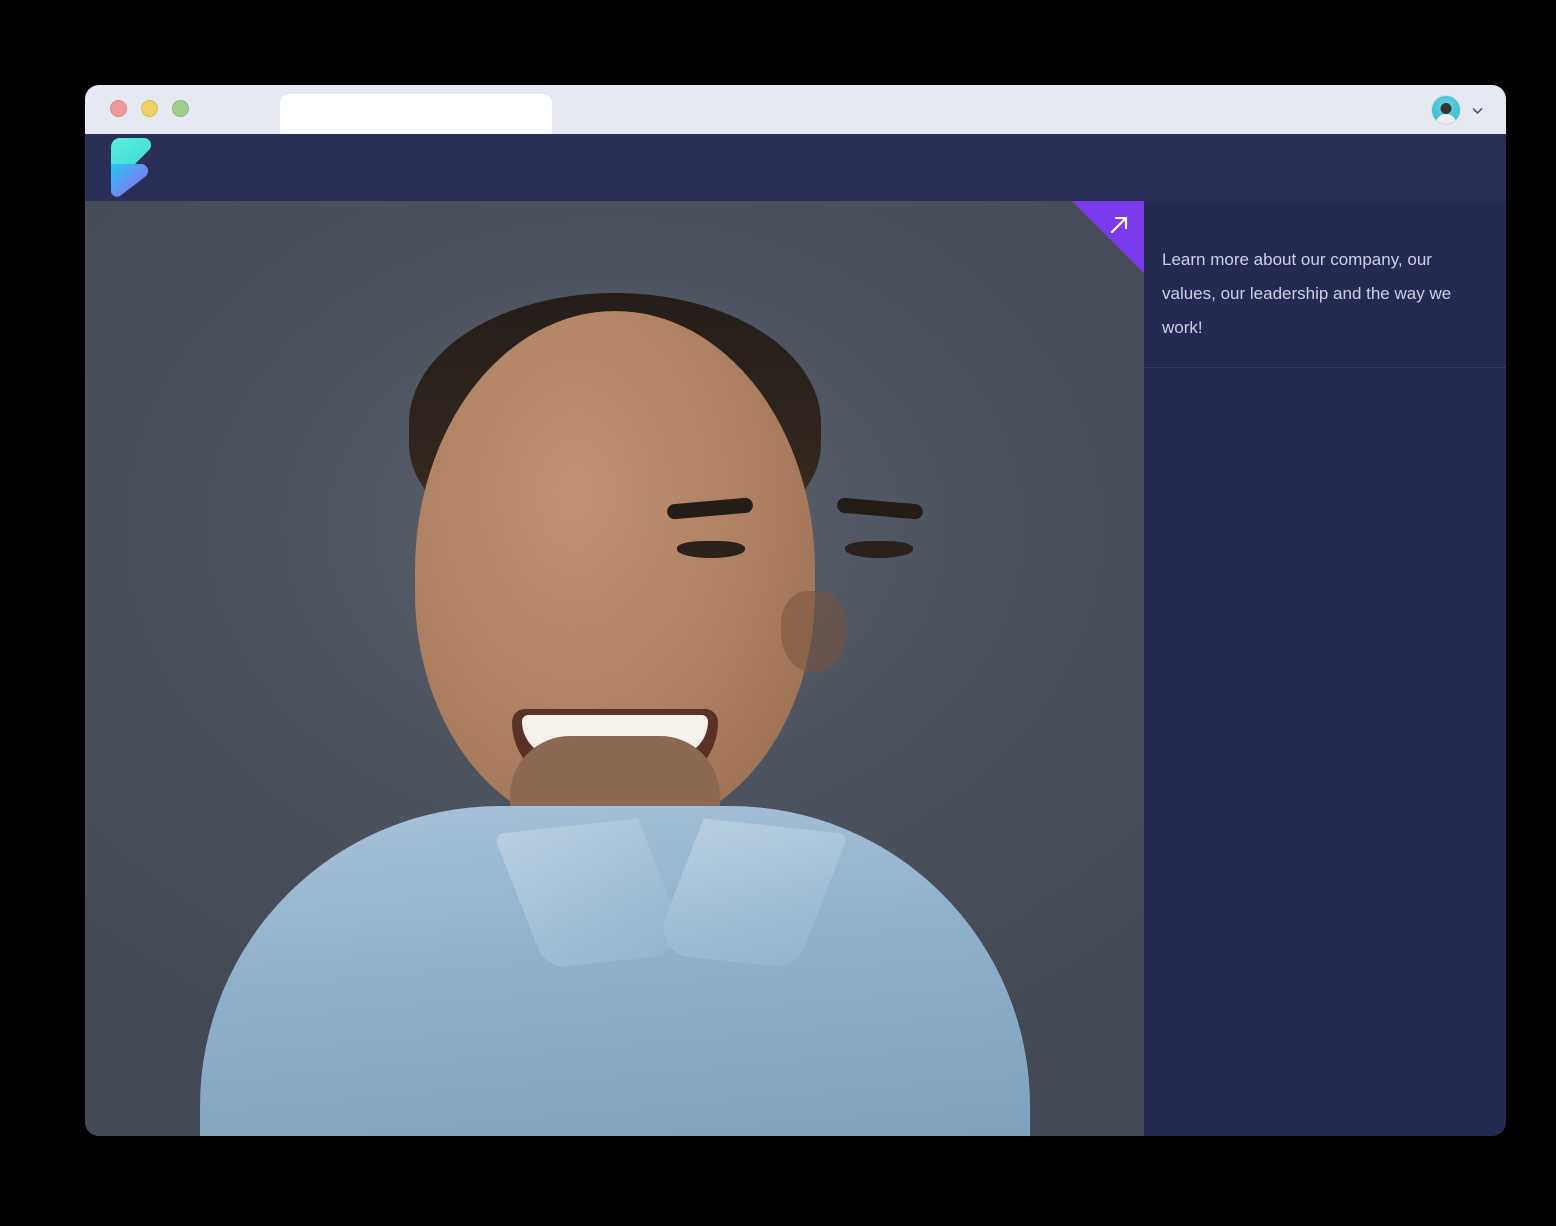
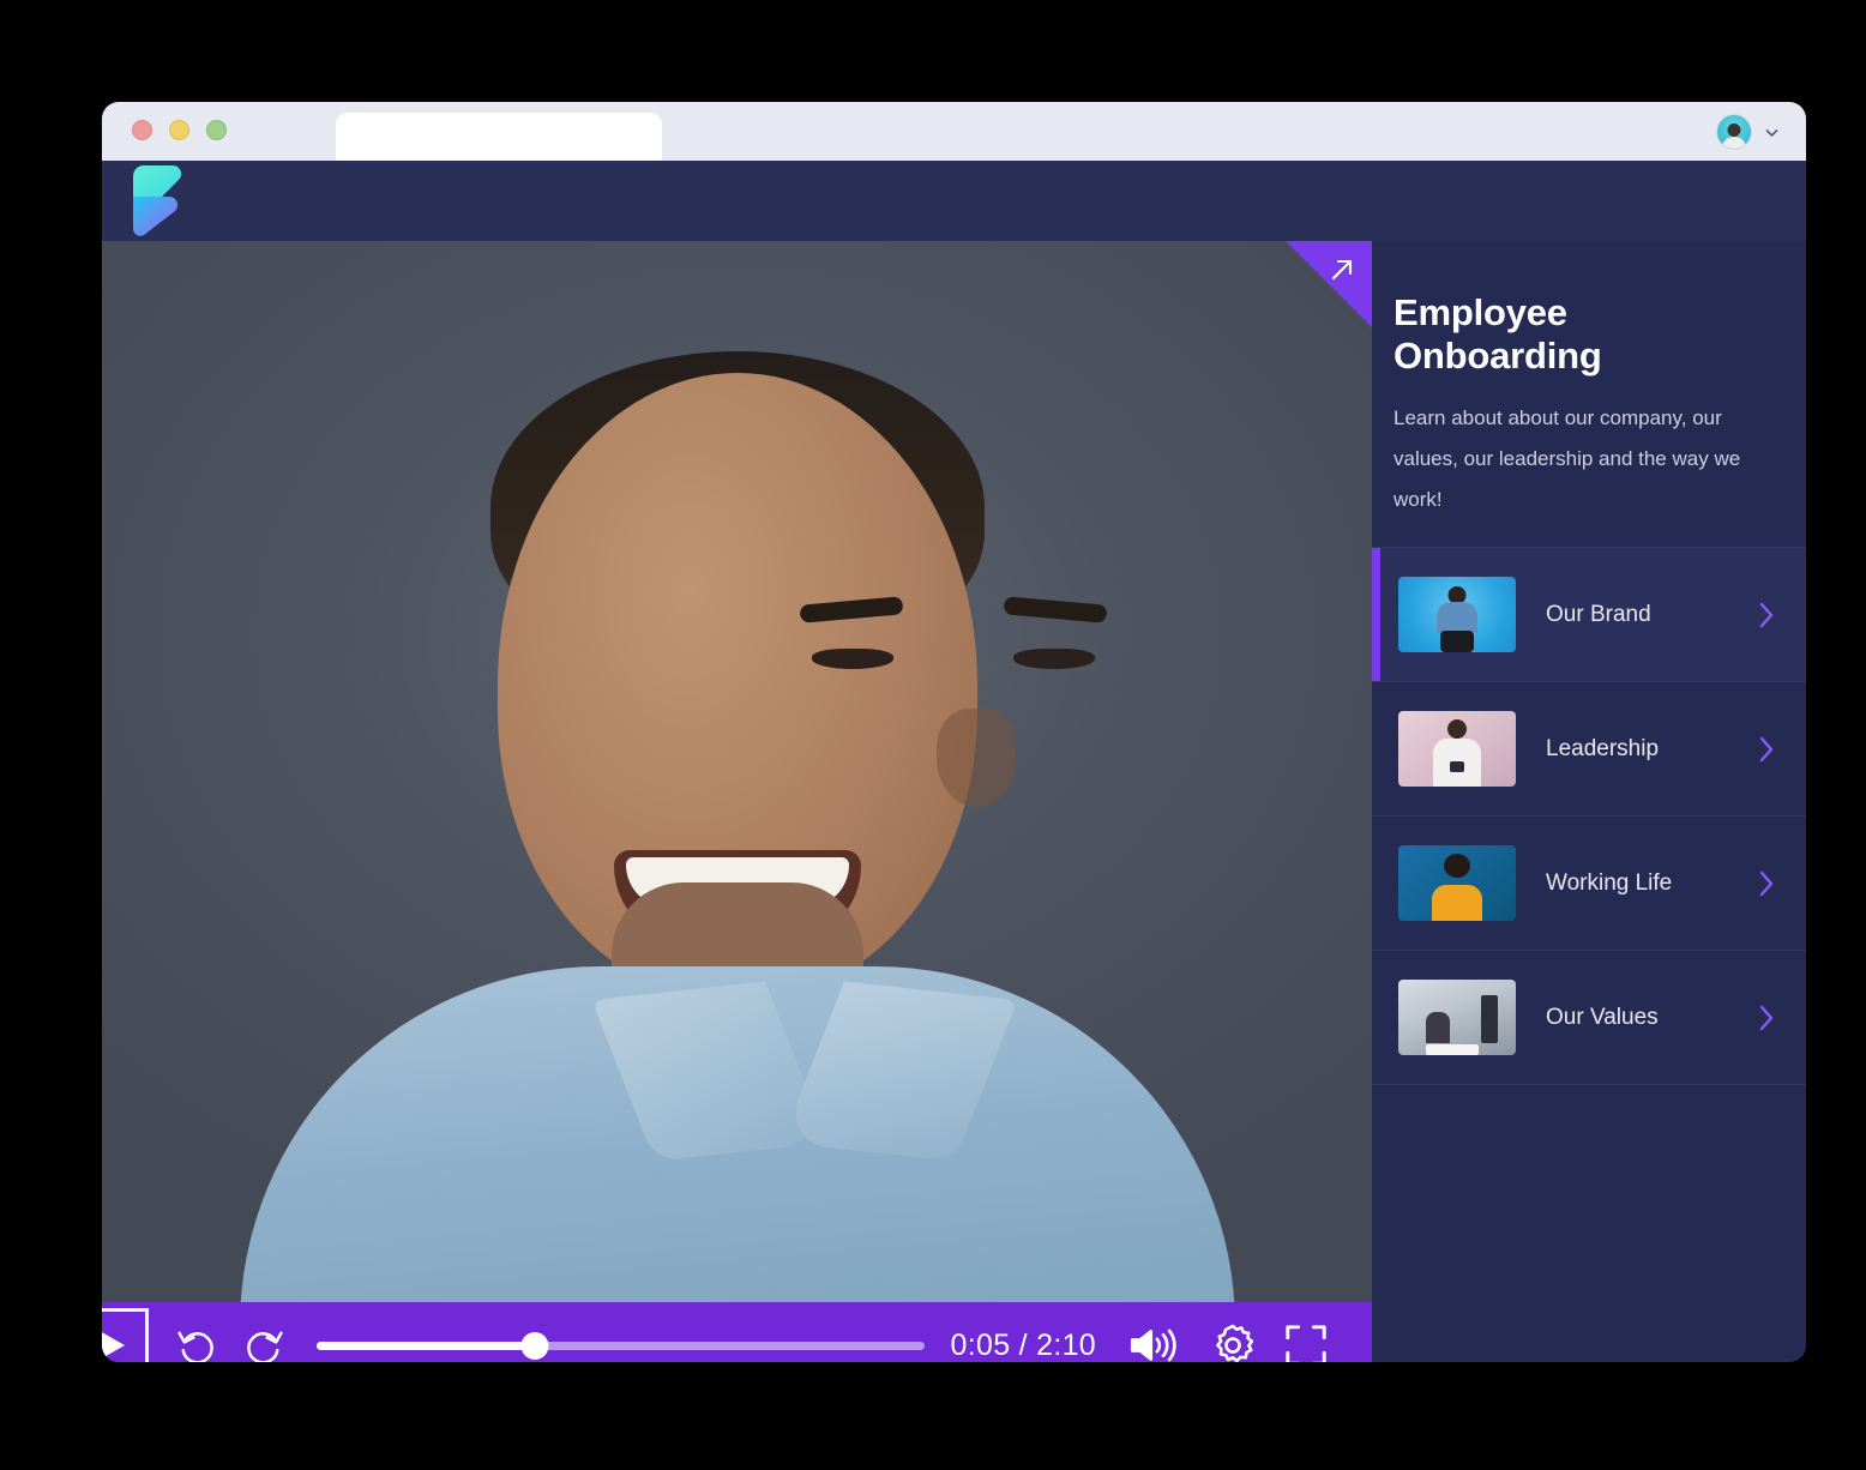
+ 0:05 / 2:10
+ Employee Onboarding
- Learn more about our company, our values, our leadership and the way we work!
+ Learn about about our company, our values, our leadership and the way we work!
+ Our Brand
+ Leadership
+ Working Life
+ Our Values
